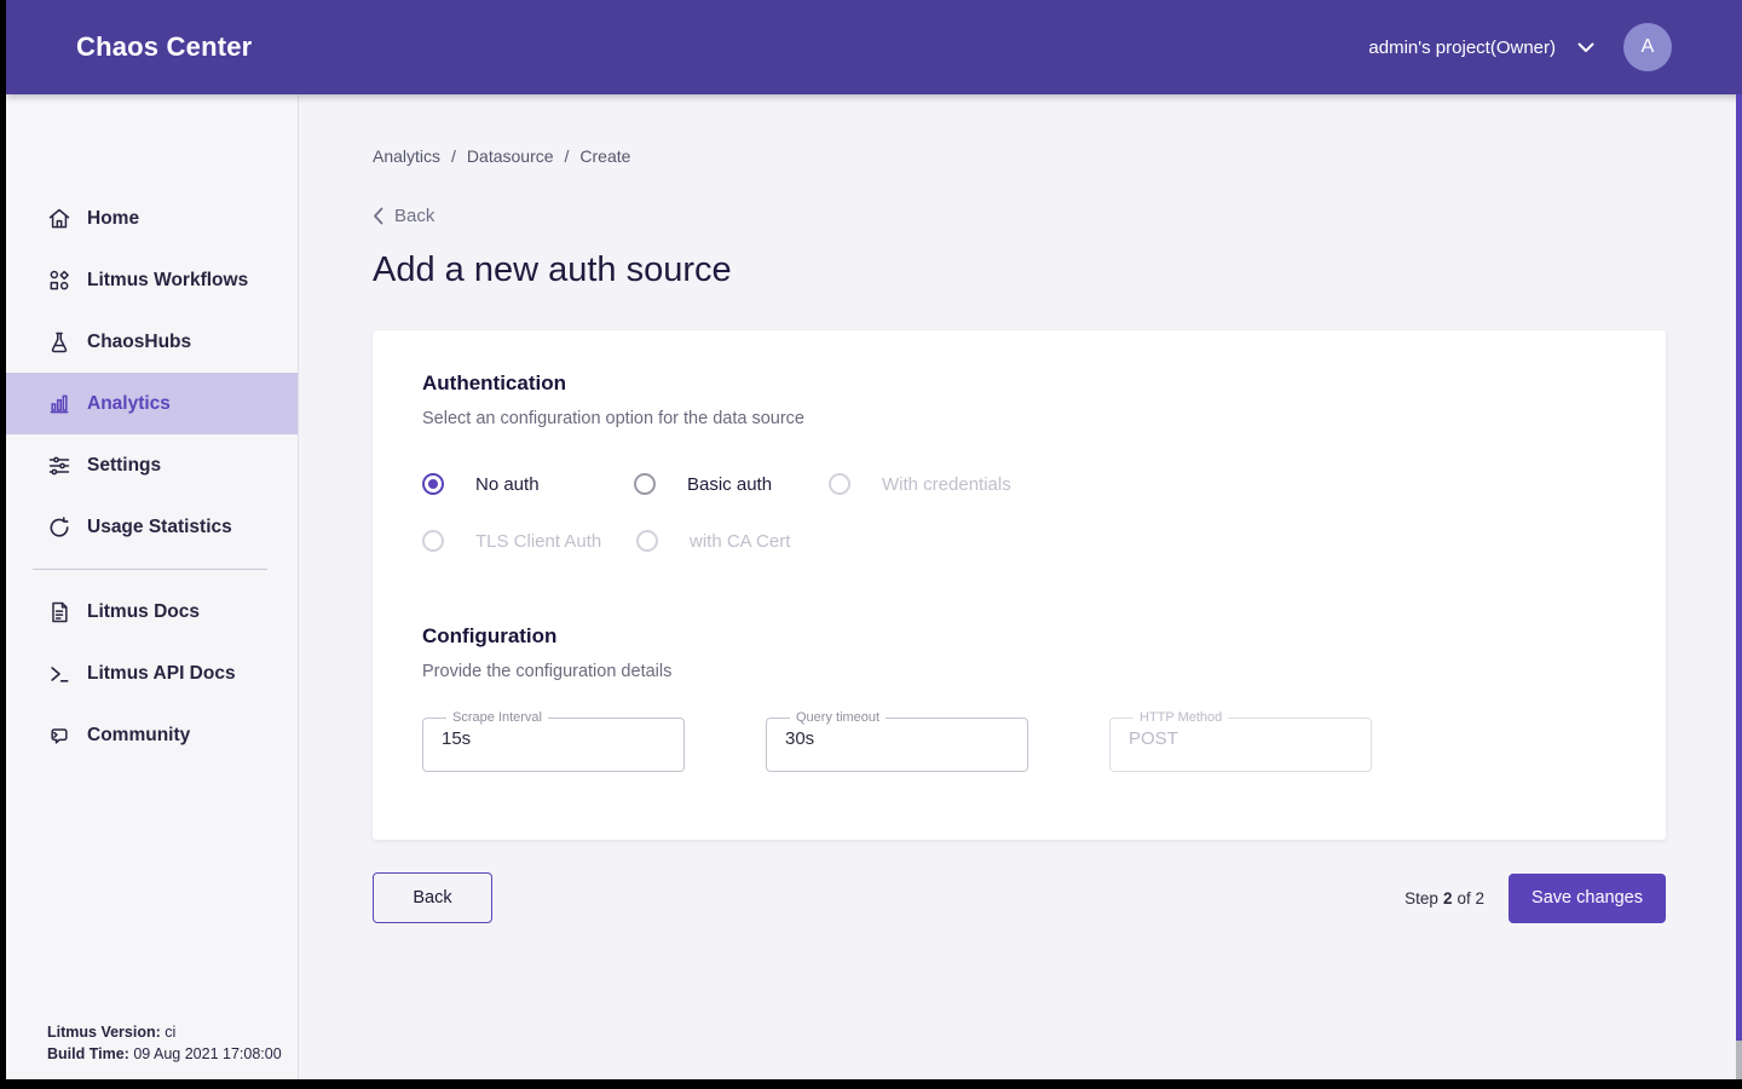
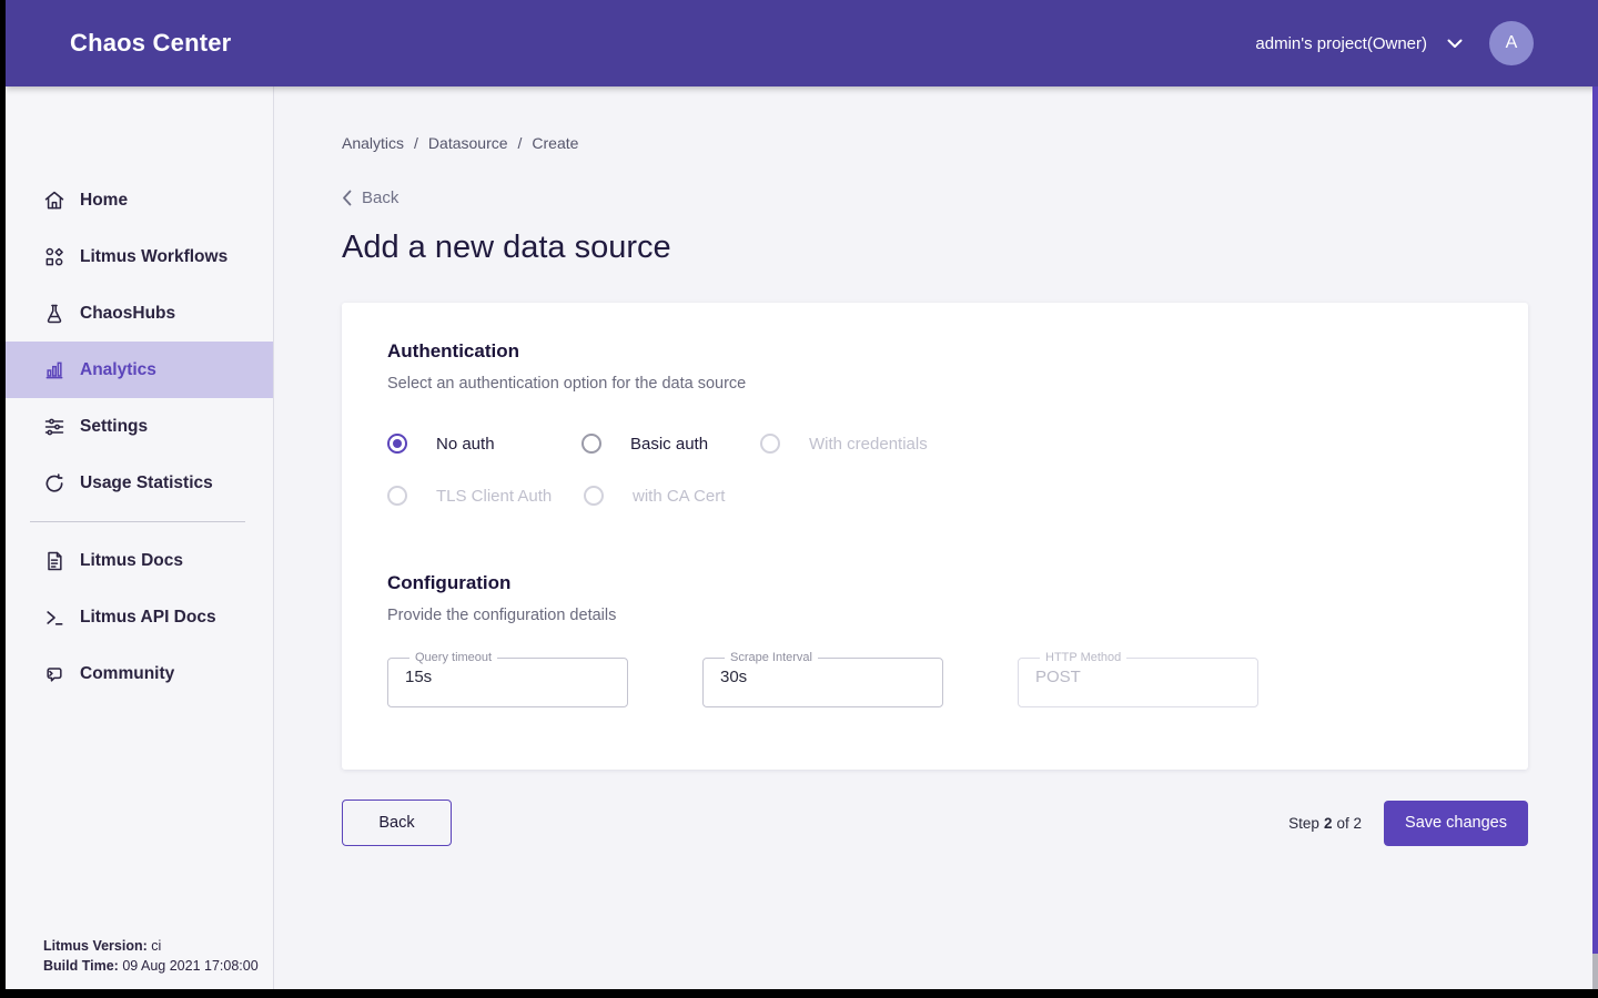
  Chaos Center
  admin's project(Owner)
  A
  Home
  Litmus Workflows
  ChaosHubs
  Analytics
  Settings
  Usage Statistics
  Litmus Docs
  Litmus API Docs
  Community
  Litmus Version: ci
  Build Time: 09 Aug 2021 17:08:00
  Analytics
  /
  Datasource
  /
  Create
  Back
- Add a new auth source
+ Add a new data source
  Authentication
- Select an configuration option for the data source
+ Select an authentication option for the data source
  No auth
  Basic auth
  With credentials
  TLS Client Auth
  with CA Cert
  Configuration
  Provide the configuration details
- Scrape Interval
+ Query timeout
  15s
- Query timeout
+ Scrape Interval
  30s
  HTTP Method
  POST
  Back
  Step 2 of 2
  Save changes
